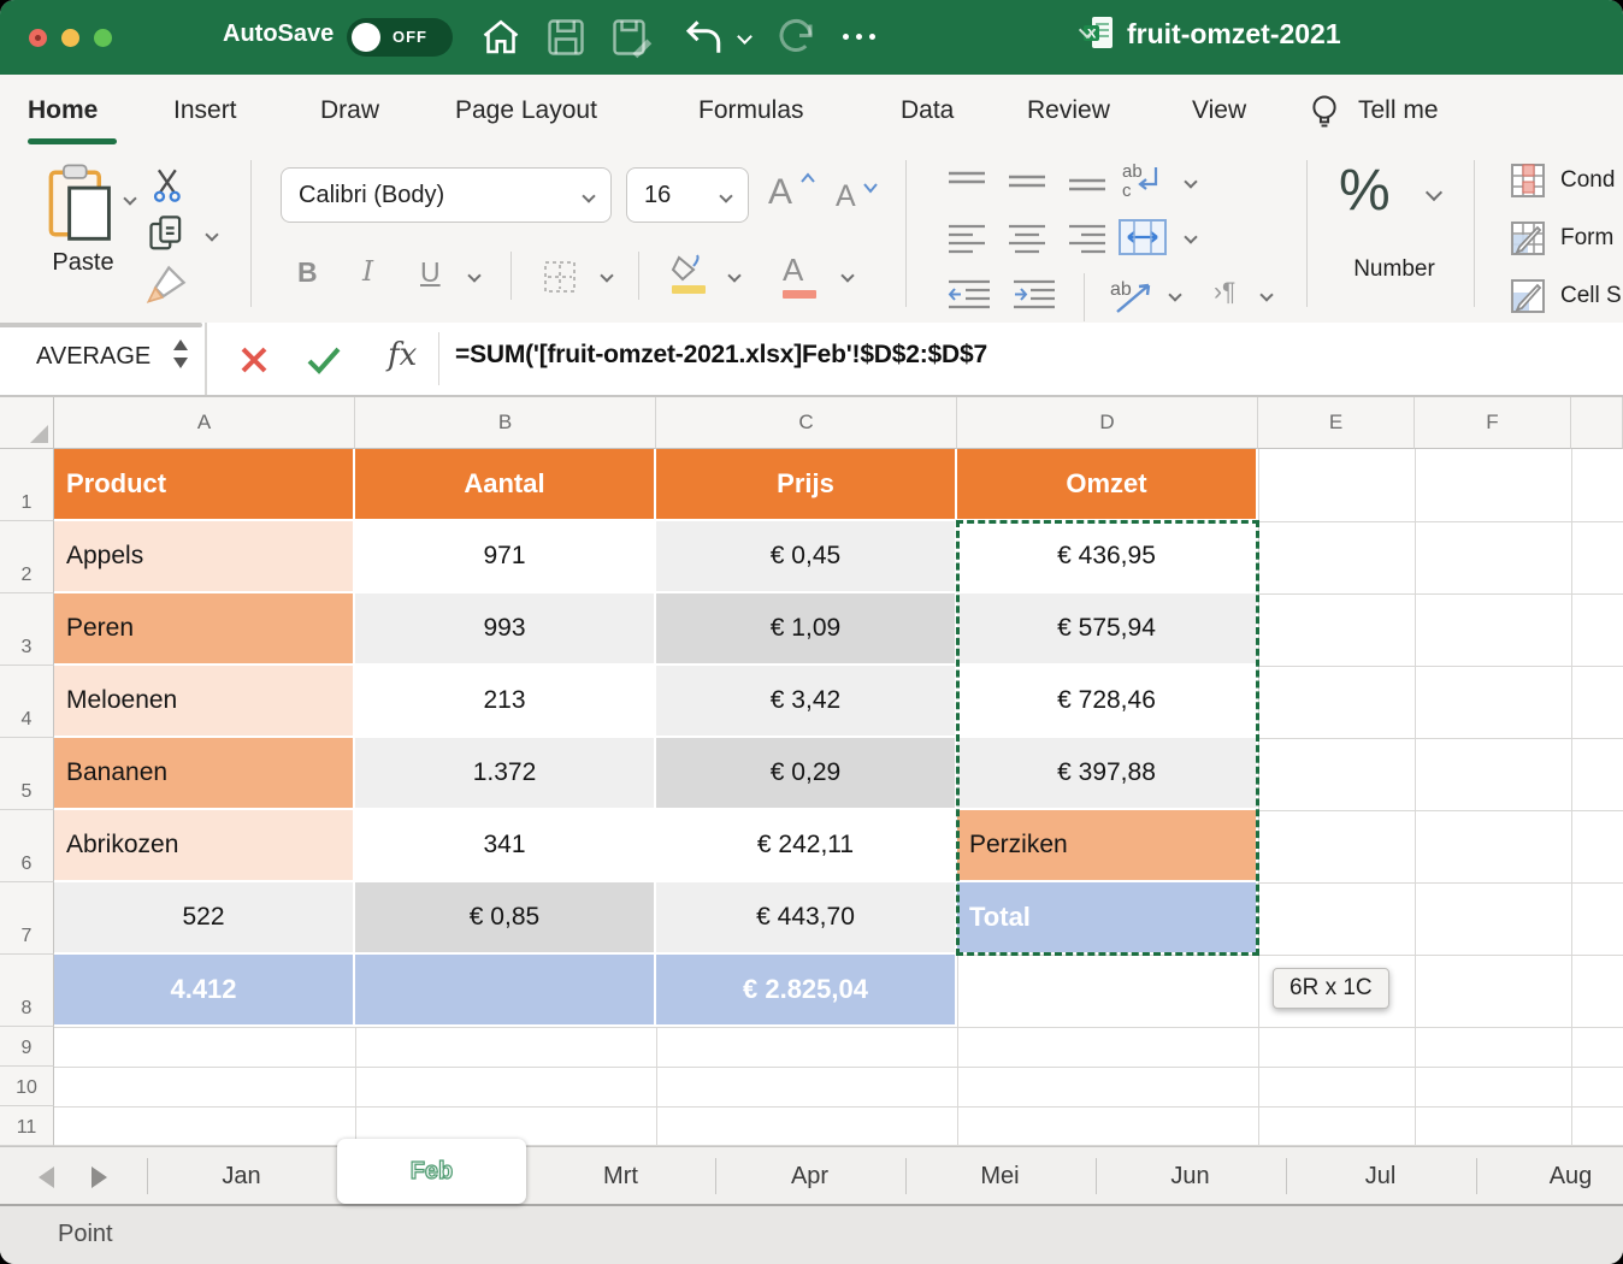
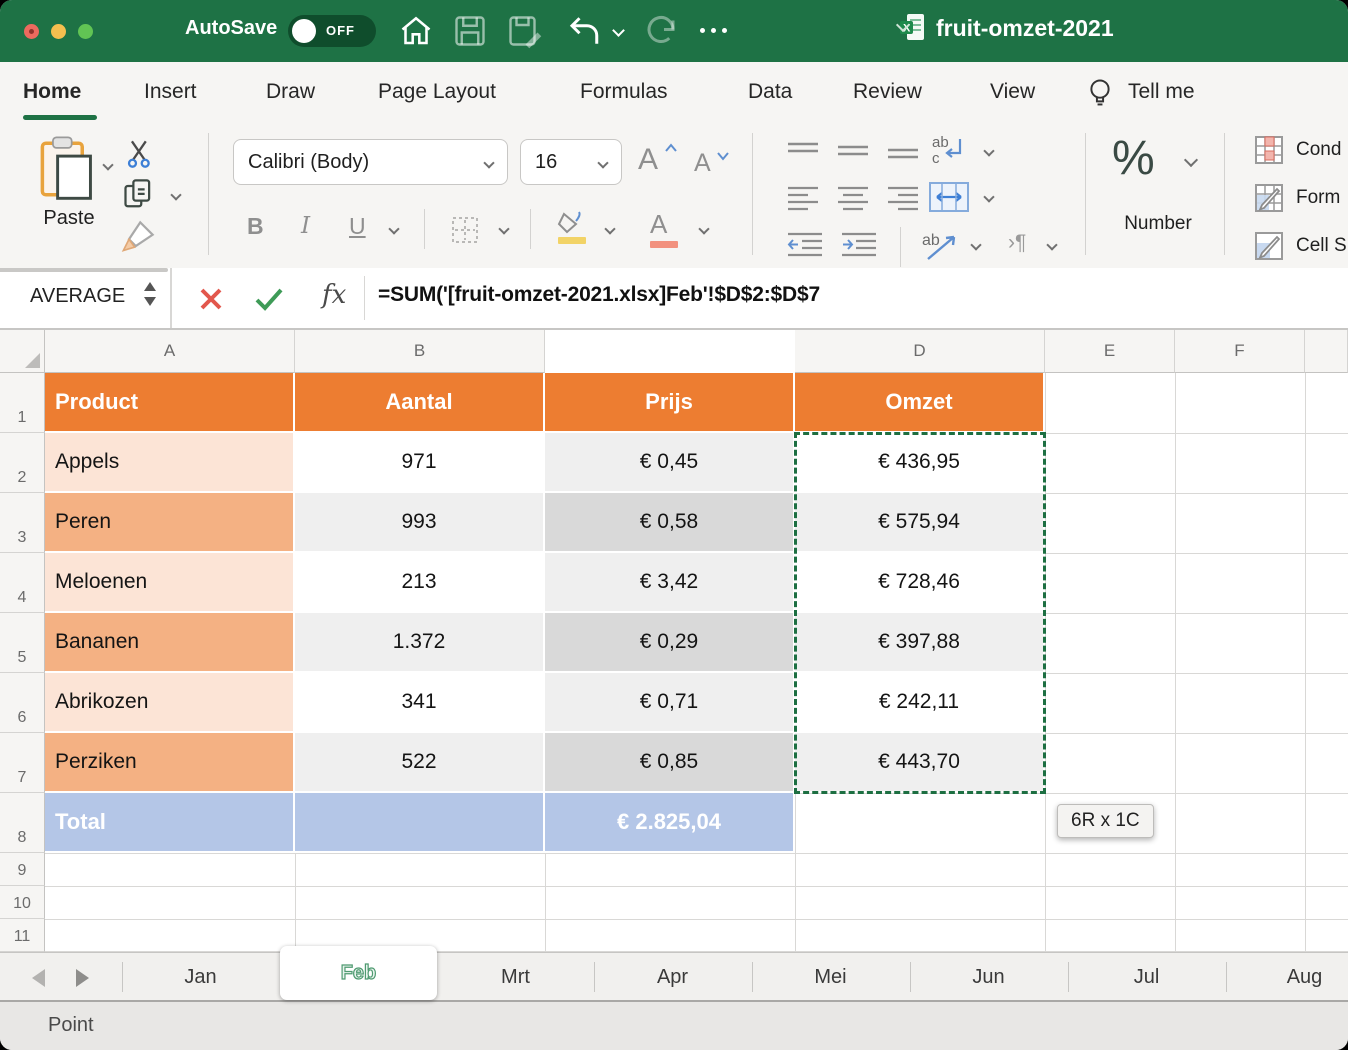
  AutoSave
  OFF
  X
  fruit-omzet-2021
  Home
  Insert
  Draw
  Page Layout
  Formulas
  Data
  Review
  View
  Tell me
  Paste
  Calibri (Body)
  16
  A
  A
  B
  I
  U
  A
  ab
  c
  ab
  ›¶
  %
  Number
  Cond
  Form
  Cell S
  AVERAGE
  fx
  =SUM('[fruit-omzet-2021.xlsx]Feb'!$D$2:$D$7
  A
  B
- C
  D
  E
  F
  1
  2
  3
  4
  5
  6
  7
  8
  9
  10
  11
  Product
  Aantal
  Prijs
  Omzet
  Appels
  971
  € 0,45
  € 436,95
  Peren
  993
- € 1,09
+ € 0,58
  € 575,94
  Meloenen
  213
  € 3,42
  € 728,46
  Bananen
  1.372
  € 0,29
  € 397,88
  Abrikozen
  341
+ € 0,71
  € 242,11
  Perziken
  522
  € 0,85
  € 443,70
  Total
- 4.412
  € 2.825,04
  6R x 1C
  Jan
  Feb
  Mrt
  Apr
  Mei
  Jun
  Jul
  Aug
  Point
